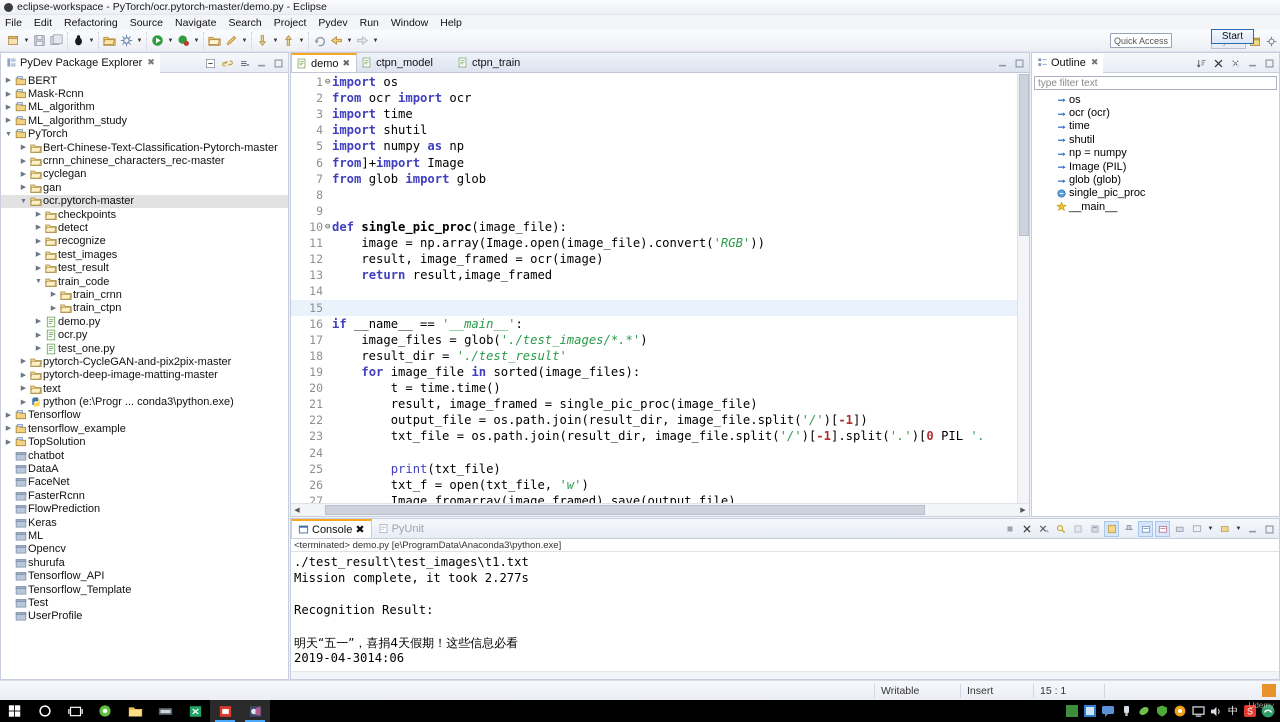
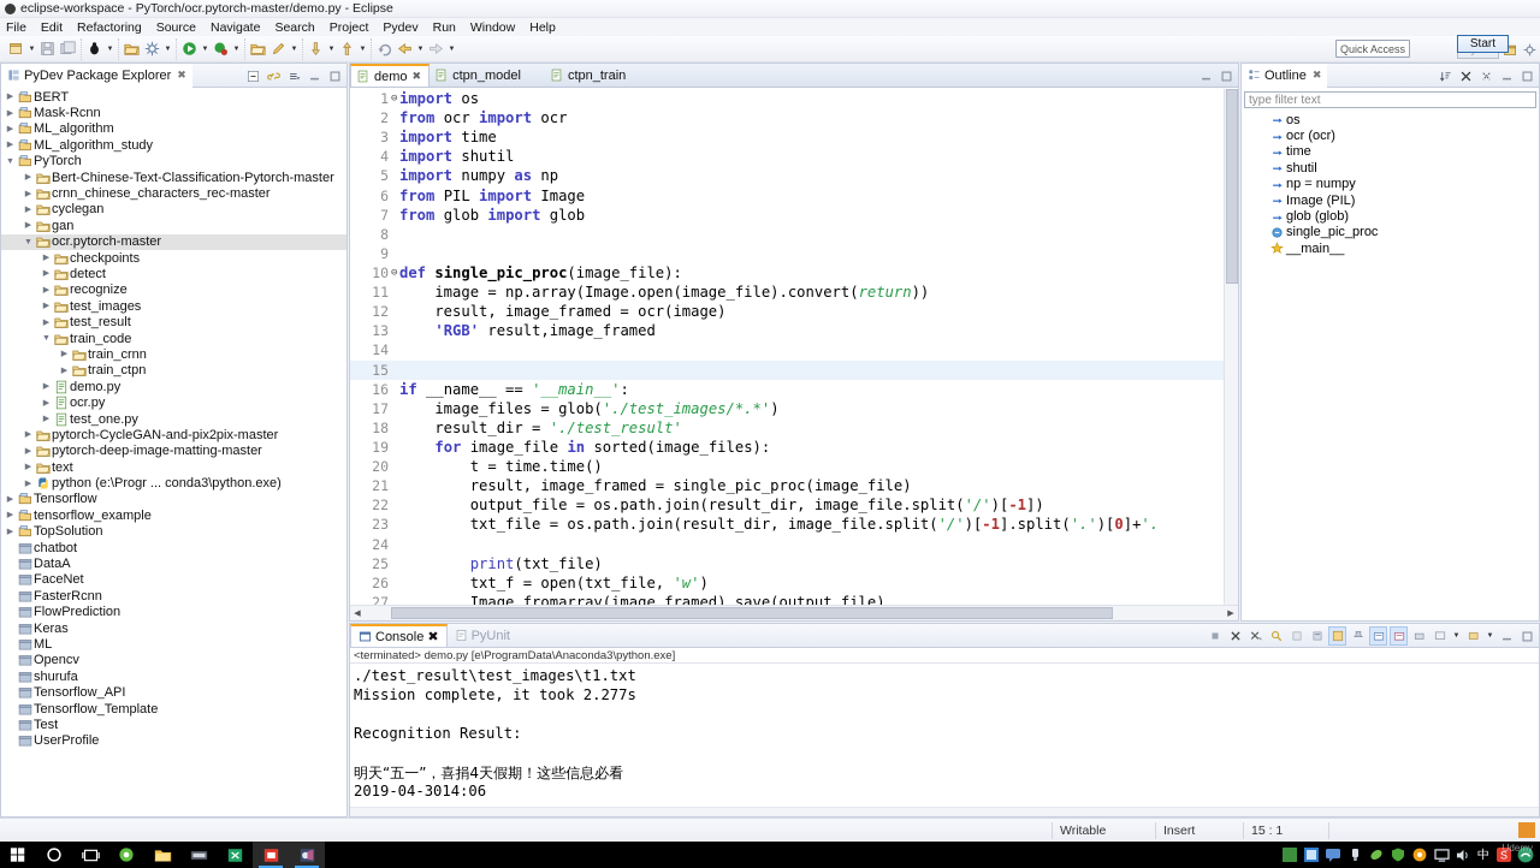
  eclipse-workspace - PyTorch/ocr.pytorch-master/demo.py - Eclipse
  File
  Edit
  Refactoring
  Source
  Navigate
  Search
  Project
  Pydev
  Run
  Window
  Help
  Quick Access
  PyDev Package Explorer
  ✖
  BERT
  Mask-Rcnn
  ML_algorithm
  ML_algorithm_study
  PyTorch
  Bert-Chinese-Text-Classification-Pytorch-master
  crnn_chinese_characters_rec-master
  cyclegan
  gan
  ocr.pytorch-master
  checkpoints
  detect
  recognize
  test_images
  test_result
  train_code
  train_crnn
  train_ctpn
  demo.py
  ocr.py
  test_one.py
  pytorch-CycleGAN-and-pix2pix-master
  pytorch-deep-image-matting-master
  text
  python (e:\Progr ... conda3\python.exe)
  Tensorflow
  tensorflow_example
  TopSolution
  chatbot
  DataA
  FaceNet
  FasterRcnn
  FlowPrediction
  Keras
  ML
  Opencv
  shurufa
  Tensorflow_API
  Tensorflow_Template
  Test
  UserProfile
  demo
  ✖
  ctpn_model
  ctpn_train
  1
  ⊖
  import os
  2
  from ocr import ocr
  3
  import time
  4
  import shutil
  5
  import numpy as np
  6
- from]+import Image
+ from PIL import Image
  7
  from glob import glob
  8
  9
  10
  ⊖
  def single_pic_proc(image_file):
  11
- image = np.array(Image.open(image_file).convert('RGB'))
+ image = np.array(Image.open(image_file).convert(return))
  12
  result, image_framed = ocr(image)
  13
- return result,image_framed
+ 'RGB' result,image_framed
  14
  15
  16
  if __name__ == '__main__':
  17
  image_files = glob('./test_images/*.*')
  18
  result_dir = './test_result'
  19
  for image_file in sorted(image_files):
  20
  t = time.time()
  21
  result, image_framed = single_pic_proc(image_file)
  22
  output_file = os.path.join(result_dir, image_file.split('/')[-1])
  23
- txt_file = os.path.join(result_dir, image_file.split('/')[-1].split('.')[0 PIL '.
+ txt_file = os.path.join(result_dir, image_file.split('/')[-1].split('.')[0]+'.
  24
  25
  print(txt_file)
  26
  txt_f = open(txt_file, 'w')
  27
  Image.fromarray(image_framed).save(output_file)
  Outline
  ✖
  Start
  type filter text
  os
  ocr (ocr)
  time
  shutil
  np = numpy
  Image (PIL)
  glob (glob)
  single_pic_proc
  __main__
  Console
  ✖
  PyUnit
  <terminated> demo.py [e\ProgramData\Anaconda3\python.exe]
  ./test_result\test_images\t1.txt
  Mission complete, it took 2.277s
  Recognition Result:
  明天“五一”，喜捐4天假期！这些信息必看
  2019-04-3014:06
  Writable
  Insert
  15 : 1
  中
  S
  Udemy
